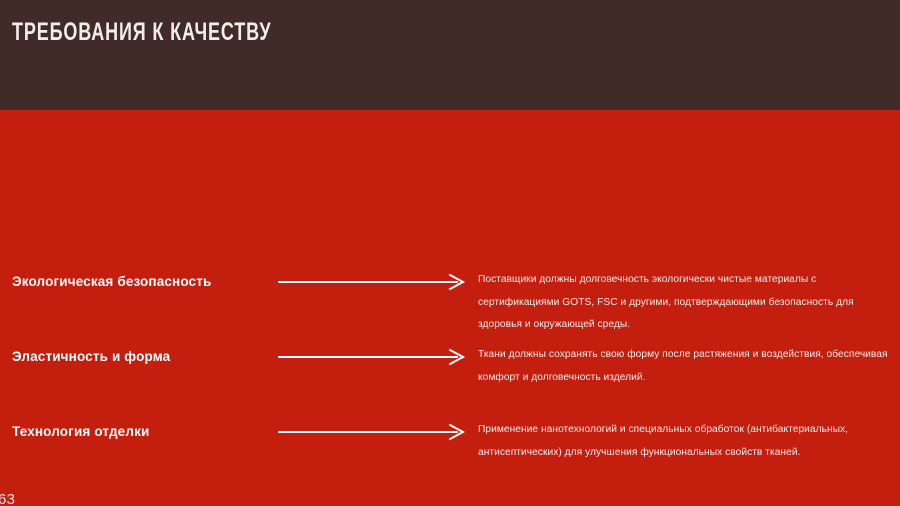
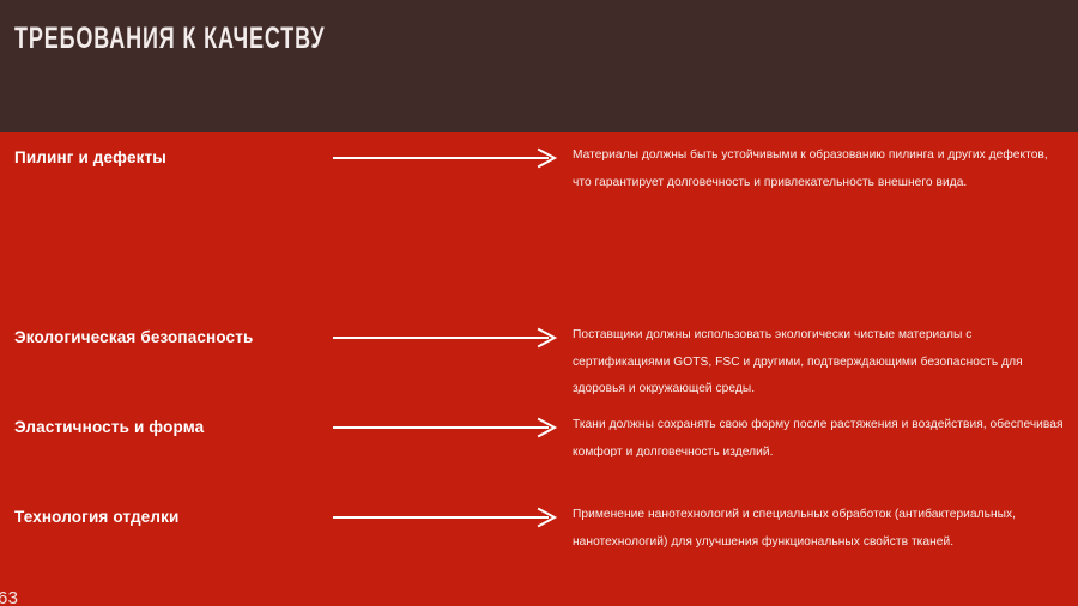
  ТРЕБОВАНИЯ К КАЧЕСТВУ
+ Пилинг и дефекты
+ Материалы должны быть устойчивыми к образованию пилинга и других дефектов, что гарантирует долговечность и привлекательность внешнего вида.
  Экологическая безопасность
- Поставщики должны долговечность экологически чистые материалы с сертификациями GOTS, FSC и другими, подтверждающими безопасность для здоровья и окружающей среды.
+ Поставщики должны использовать экологически чистые материалы с сертификациями GOTS, FSC и другими, подтверждающими безопасность для здоровья и окружающей среды.
  Эластичность и форма
  Ткани должны сохранять свою форму после растяжения и воздействия, обеспечивая комфорт и долговечность изделий.
  Технология отделки
- Применение нанотехнологий и специальных обработок (антибактериальных, антисептических) для улучшения функциональных свойств тканей.
+ Применение нанотехнологий и специальных обработок (антибактериальных, нанотехнологий) для улучшения функциональных свойств тканей.
  63
